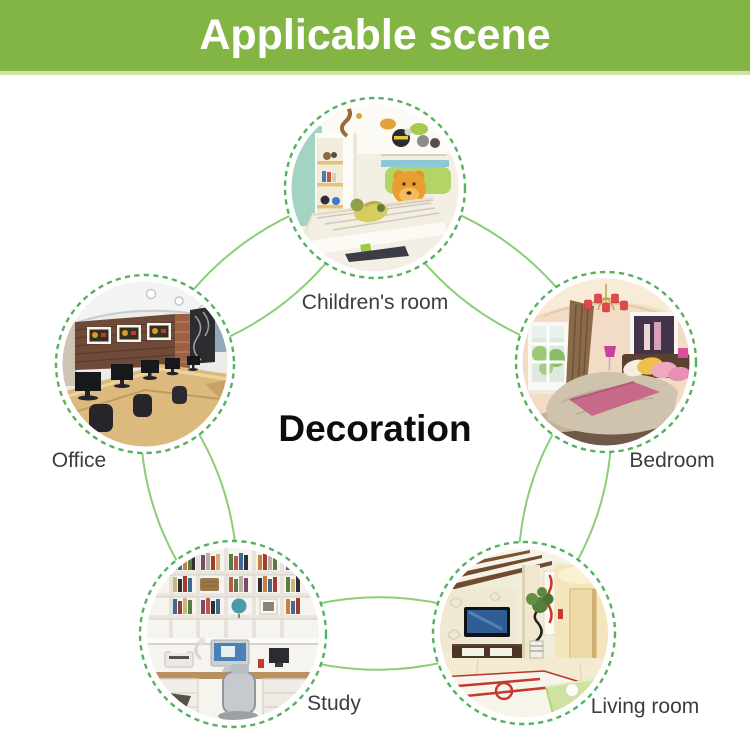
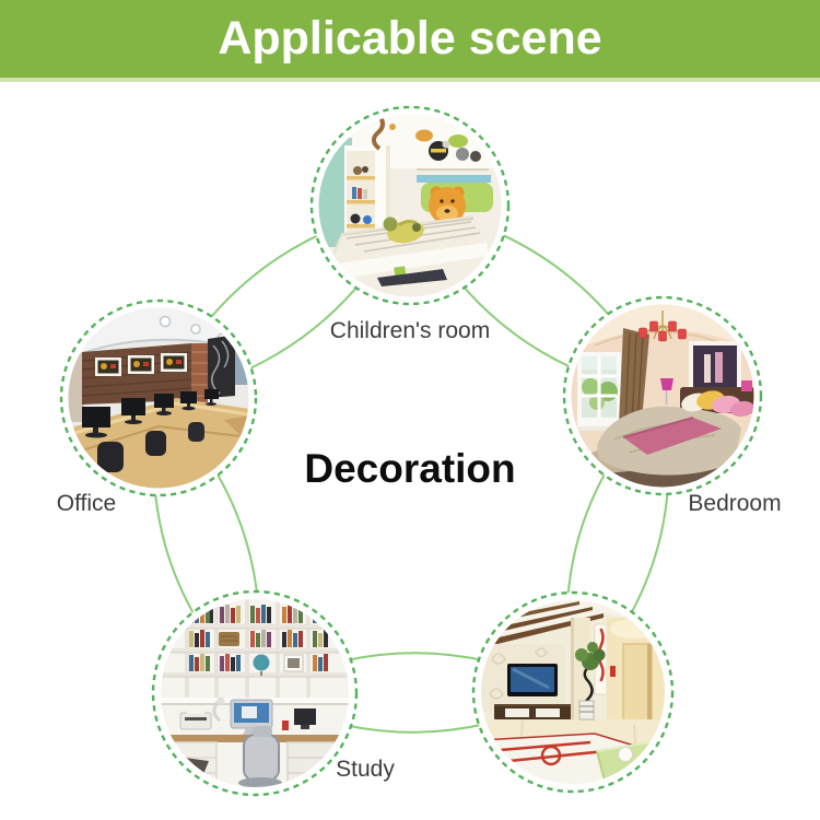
  Applicable scene
  Decoration
  Children's room
  Office
  Bedroom
  Study
- Living room
